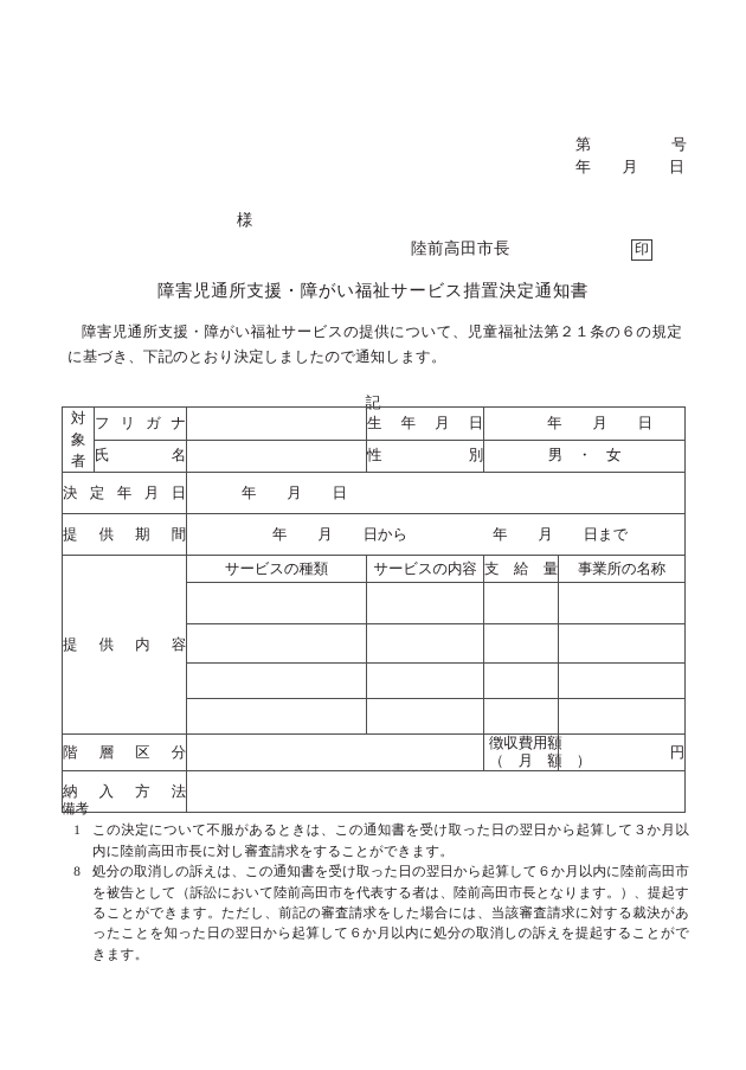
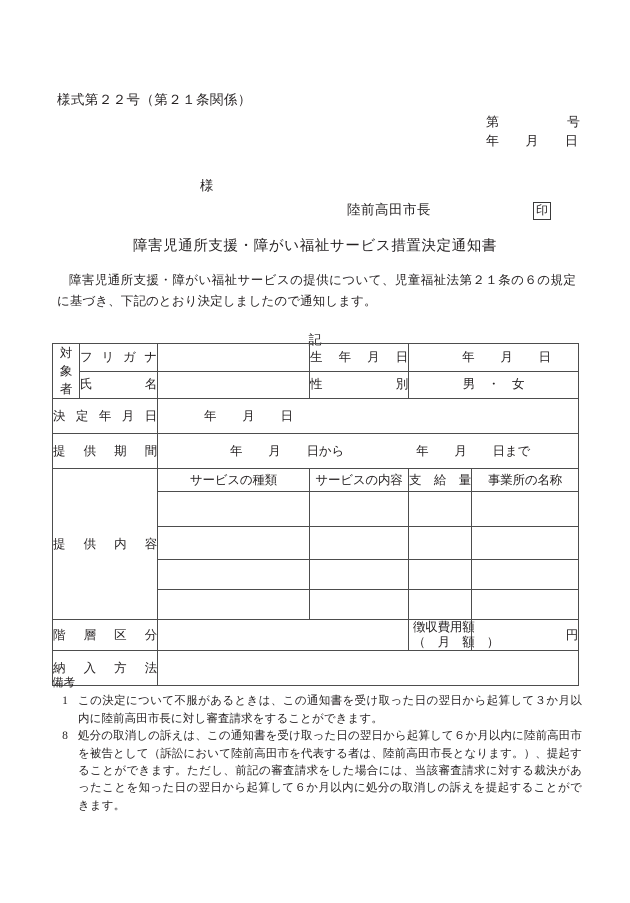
+ 様式第２２号（第２１条関係）
  第
  号
  年
  月
  日
  様
  陸前高田市長
  印
  障害児通所支援・障がい福祉サービス措置決定通知書
  障害児通所支援・障がい福祉サービスの提供について、児童福祉法第２１条の６の規定に基づき、下記のとおり決定しましたので通知します。
  記
  対 象 者	フリガナ		生 年 月 日	年 月 日
  氏 名		性 別	男 ・ 女
  決定年月日	年 月 日
  提供期間	年 月 日から 年 月 日まで
  提供内容	サービスの種類	サービスの内容	支 給 量	事業所の名称
  階層区分		徴収費用額 （ 月 額 ）	円
  納入方法
  備考
  1
  この決定について不服があるときは、この通知書を受け取った日の翌日から起算して３か月以内に陸前高田市長に対し審査請求をすることができます。
  8
  処分の取消しの訴えは、この通知書を受け取った日の翌日から起算して６か月以内に陸前高田市を被告として（訴訟において陸前高田市を代表する者は、陸前高田市長となります。）、提起することができます。ただし、前記の審査請求をした場合には、当該審査請求に対する裁決があったことを知った日の翌日から起算して６か月以内に処分の取消しの訴えを提起することができます。
